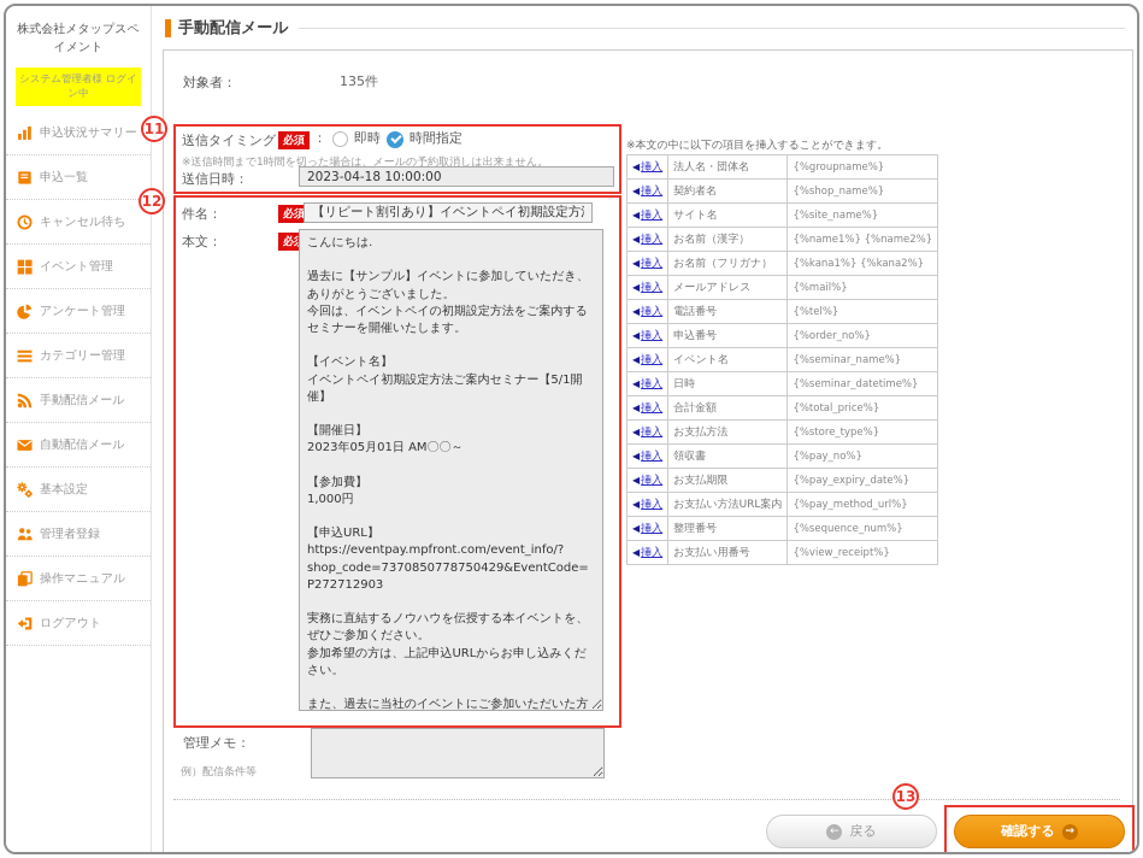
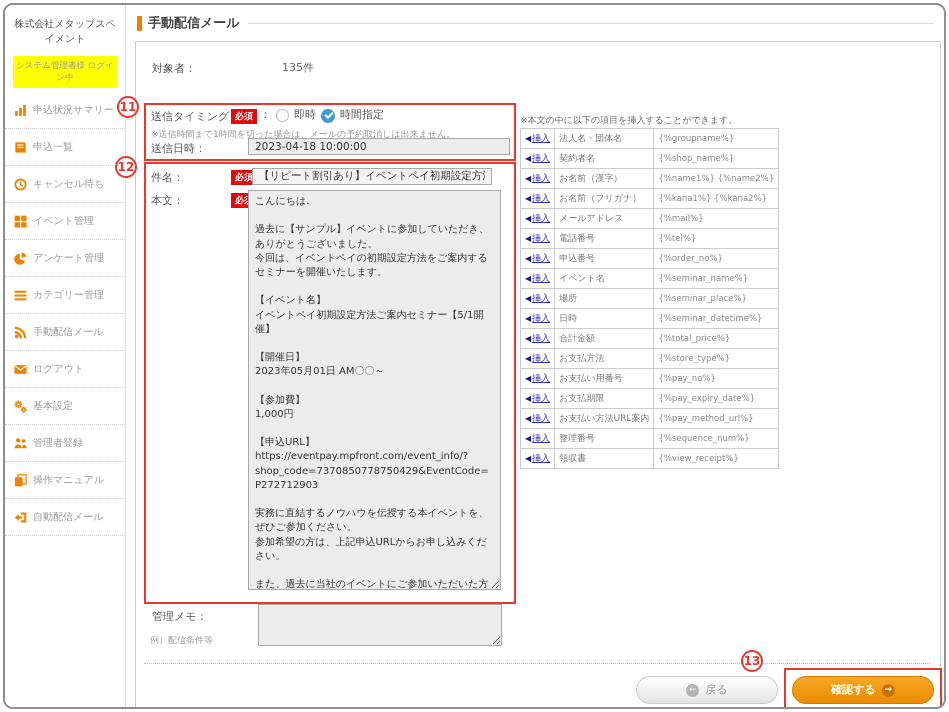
  株式会社メタップスペ
  イメント
  システム管理者様 ログイン中
  申込状況サマリー
  申込一覧
  キャンセル待ち
  イベント管理
  アンケート管理
  カテゴリー管理
  手動配信メール
- 自動配信メール
+ ログアウト
  基本設定
  管理者登録
  操作マニュアル
- ログアウト
+ 自動配信メール
  手動配信メール
  対象者：
  135件
  送信タイミング
  必須
  ：
  即時
  時間指定
  ※送信時間まで1時間を切った場合は、メールの予約取消しは出来ません。
  送信日時：
  2023-04-18 10:00:00
  件名：
  必須
  【リピート割引あり】イベントペイ初期設定方
  本文：
  こんにちは.
  ※本文の中に以下の項目を挿入することができます。
  ◀挿入	法人名・団体名	{%groupname%}
  ◀挿入	契約者名	{%shop_name%}
- ◀挿入	サイト名	{%site_name%}
  ◀挿入	お名前（漢字）	{%name1%} {%name2%}
  ◀挿入	お名前（フリガナ）	{%kana1%} {%kana2%}
  ◀挿入	メールアドレス	{%mail%}
  ◀挿入	電話番号	{%tel%}
  ◀挿入	申込番号	{%order_no%}
  ◀挿入	イベント名	{%seminar_name%}
+ ◀挿入	場所	{%seminar_place%}
  ◀挿入	日時	{%seminar_datetime%}
  ◀挿入	合計金額	{%total_price%}
  ◀挿入	お支払方法	{%store_type%}
- ◀挿入	領収書	{%pay_no%}
+ ◀挿入	お支払い用番号	{%pay_no%}
  ◀挿入	お支払期限	{%pay_expiry_date%}
  ◀挿入	お支払い方法URL案内	{%pay_method_url%}
  ◀挿入	整理番号	{%sequence_num%}
- ◀挿入	お支払い用番号	{%view_receipt%}
+ ◀挿入	領収書	{%view_receipt%}
  管理メモ：
  例）配信条件等
  ←
  戻る
  確認する
  →
  11
  12
  13
